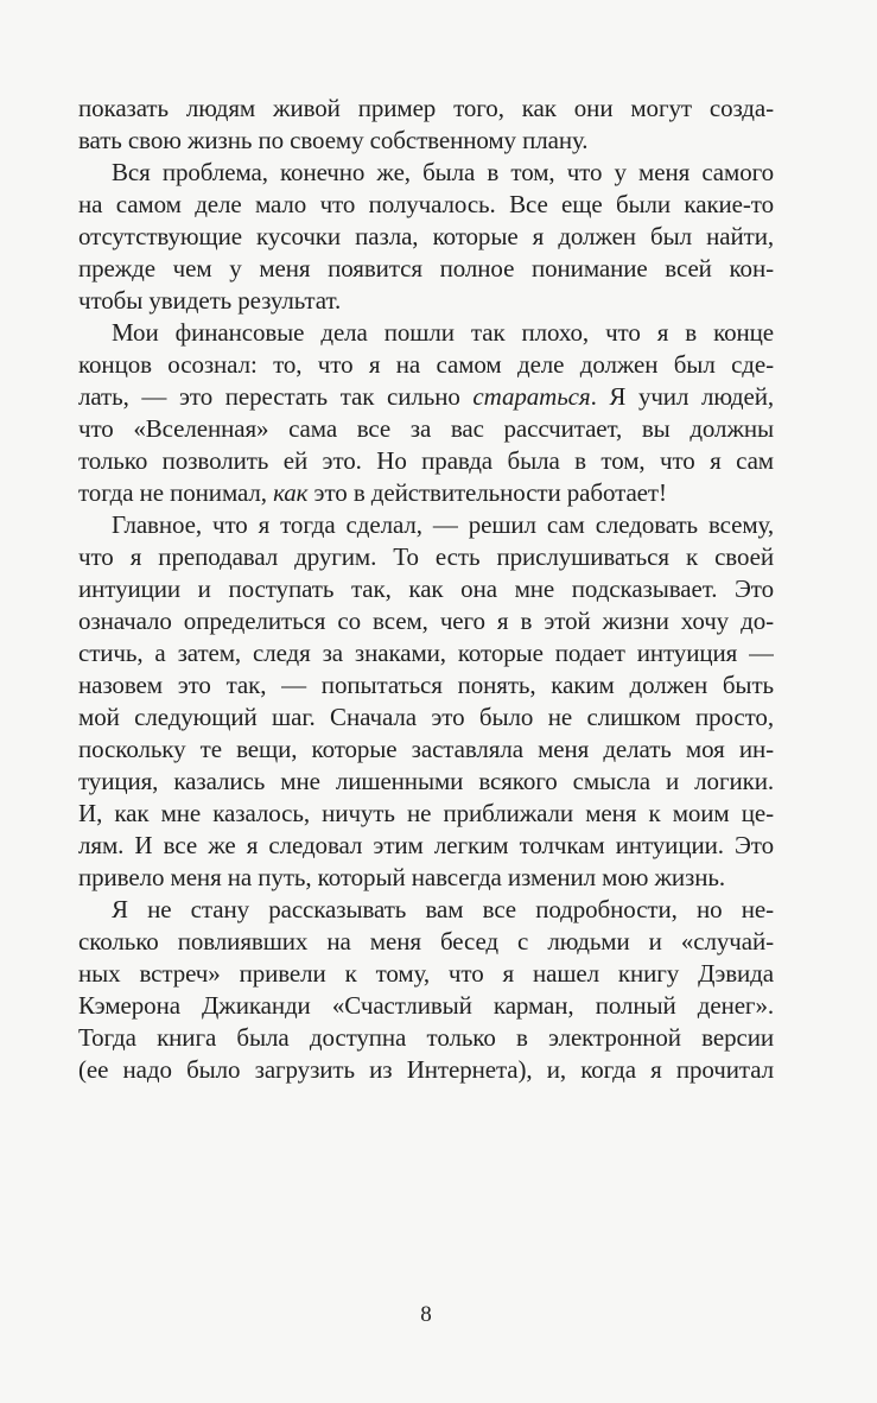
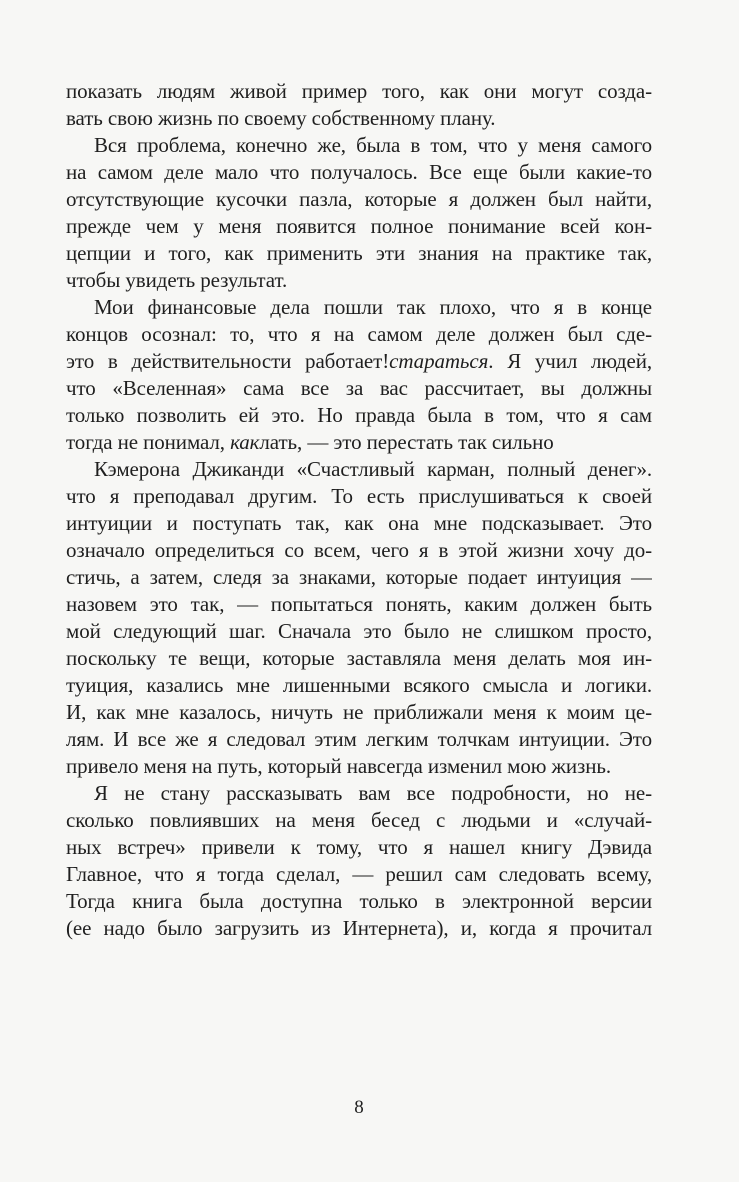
  показать людям живой пример того, как они могут созда-
  вать свою жизнь по своему собственному плану.
  Вся проблема, конечно же, была в том, что у меня самого
  на самом деле мало что получалось. Все еще были какие-то
  отсутствующие кусочки пазла, которые я должен был найти,
  прежде чем у меня появится полное понимание всей кон-
+ цепции и того, как применить эти знания на практике так,
  чтобы увидеть результат.
  Мои финансовые дела пошли так плохо, что я в конце
  концов осознал: то, что я на самом деле должен был сде-
- лать, — это перестать так сильно стараться. Я учил людей,
+ это в действительности работает!стараться. Я учил людей,
  что «Вселенная» сама все за вас рассчитает, вы должны
  только позволить ей это. Но правда была в том, что я сам
- тогда не понимал, как это в действительности работает!
+ тогда не понимал, каклать, — это перестать так сильно
- Главное, что я тогда сделал, — решил сам следовать всему,
+ Кэмерона Джиканди «Счастливый карман, полный денег».
  что я преподавал другим. То есть прислушиваться к своей
  интуиции и поступать так, как она мне подсказывает. Это
  означало определиться со всем, чего я в этой жизни хочу до-
  стичь, а затем, следя за знаками, которые подает интуиция —
  назовем это так, — попытаться понять, каким должен быть
  мой следующий шаг. Сначала это было не слишком просто,
  поскольку те вещи, которые заставляла меня делать моя ин-
  туиция, казались мне лишенными всякого смысла и логики.
  И, как мне казалось, ничуть не приближали меня к моим це-
  лям. И все же я следовал этим легким толчкам интуиции. Это
  привело меня на путь, который навсегда изменил мою жизнь.
  Я не стану рассказывать вам все подробности, но не-
  сколько повлиявших на меня бесед с людьми и «случай-
  ных встреч» привели к тому, что я нашел книгу Дэвида
- Кэмерона Джиканди «Счастливый карман, полный денег».
+ Главное, что я тогда сделал, — решил сам следовать всему,
  Тогда книга была доступна только в электронной версии
  (ее надо было загрузить из Интернета), и, когда я прочитал
  8
